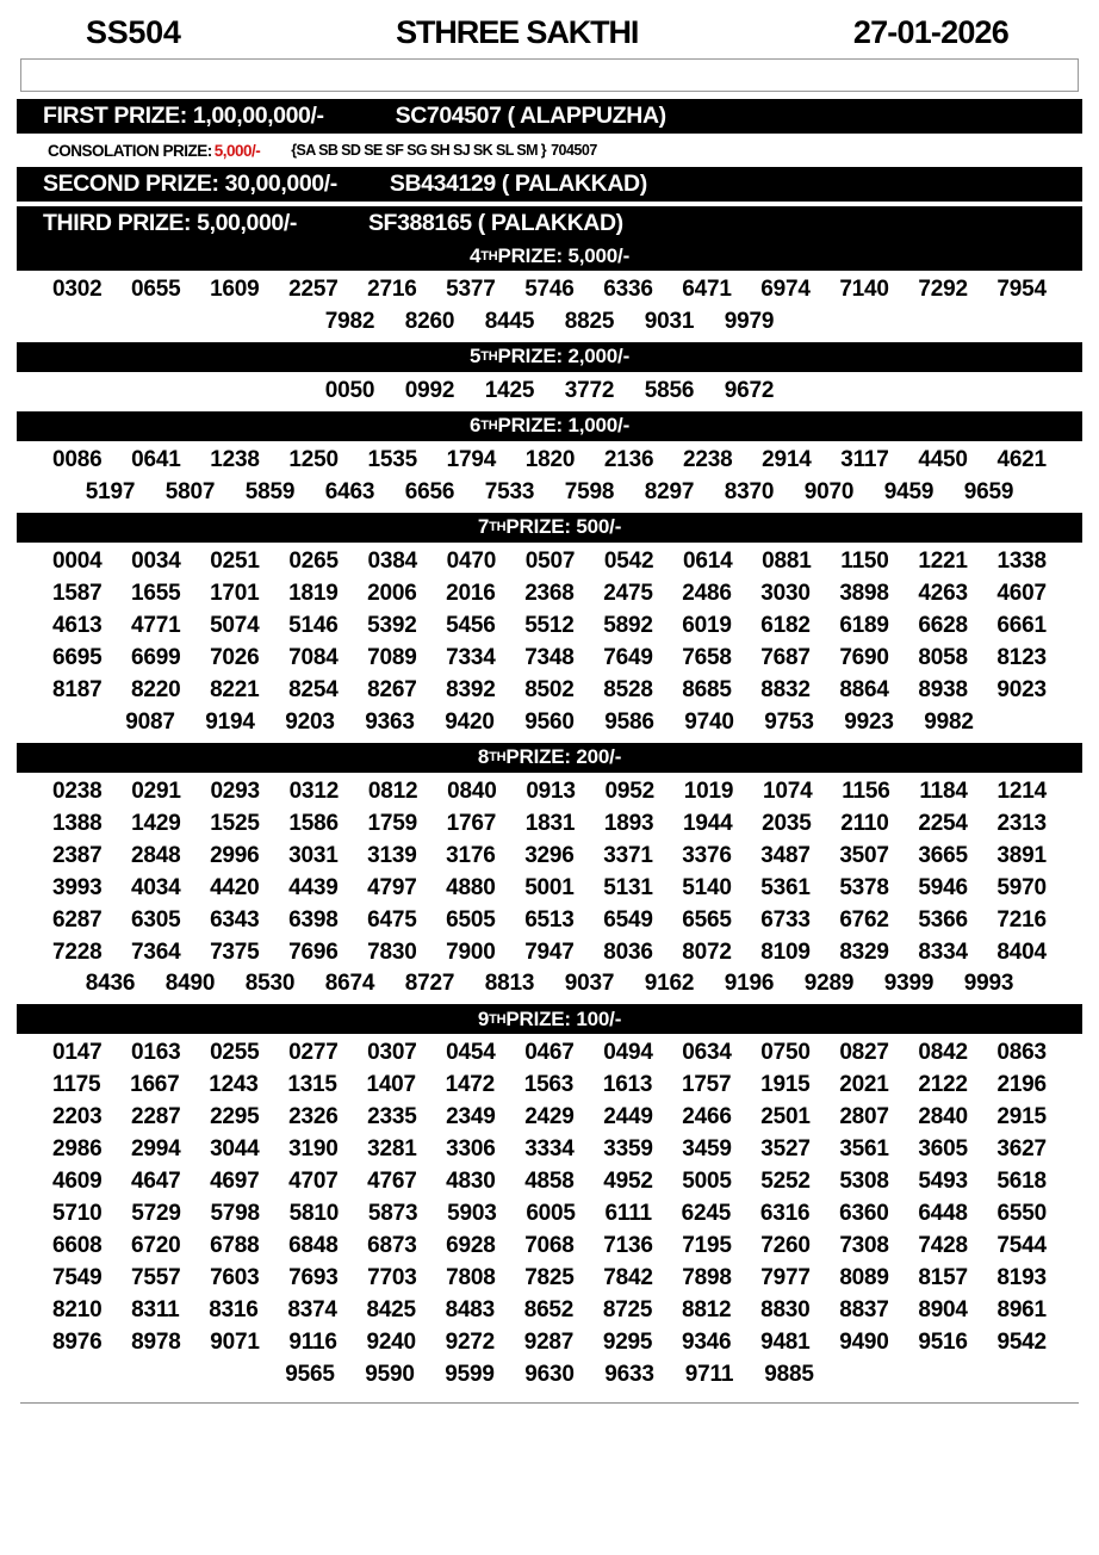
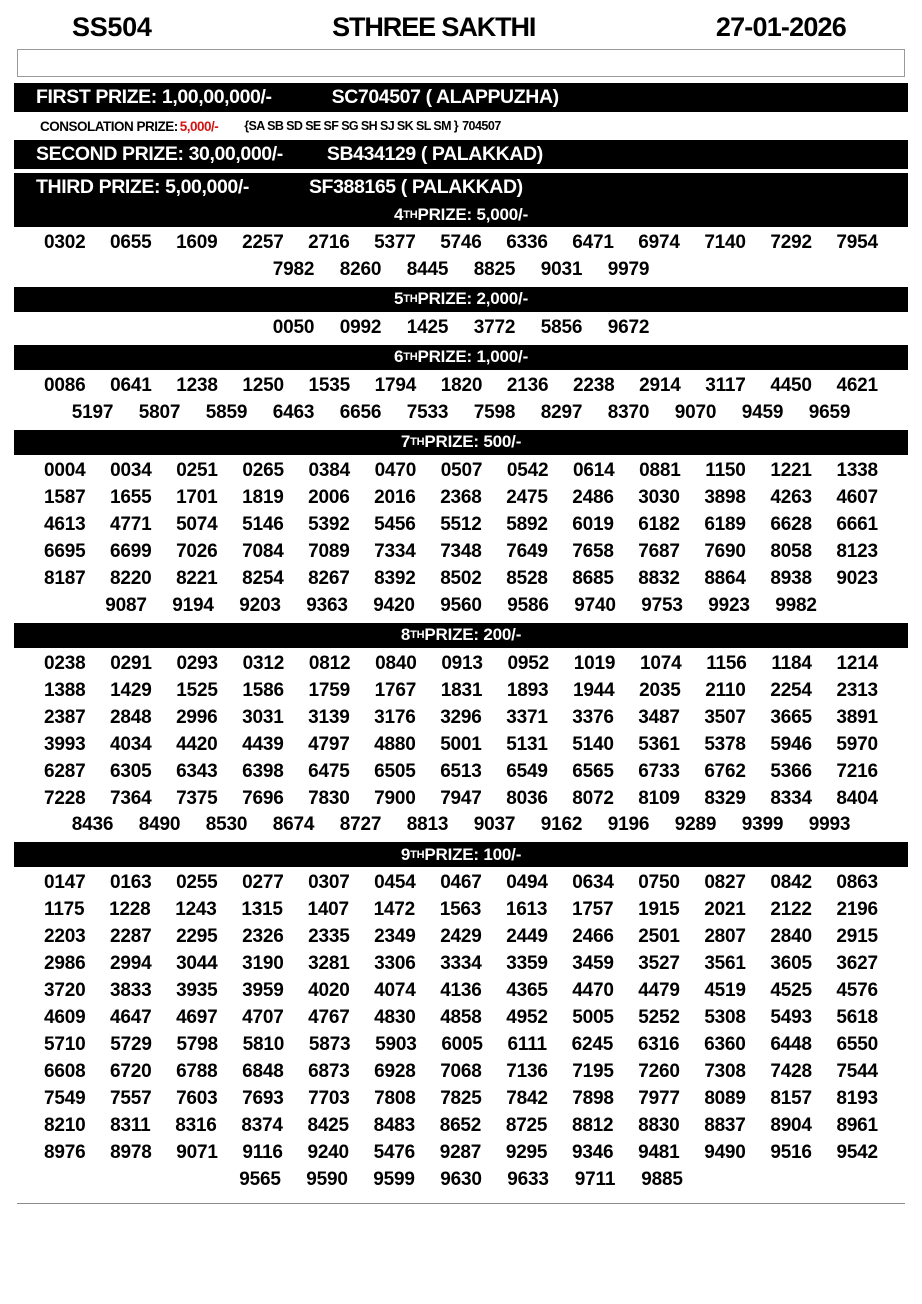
  SS504
  STHREE SAKTHI
  27-01-2026
  FIRST PRIZE: 1,00,00,000/-
  SC704507 ( ALAPPUZHA)
  CONSOLATION PRIZE:
  5,000/-
  {SA SB SD SE SF SG SH SJ SK SL SM }
  704507
  SECOND PRIZE: 30,00,000/-
  SB434129 ( PALAKKAD)
  THIRD PRIZE: 5,00,000/-
  SF388165 ( PALAKKAD)
  4
  TH
  PRIZE: 5,000/-
  0302
  0655
  1609
  2257
  2716
  5377
  5746
  6336
  6471
  6974
  7140
  7292
  7954
  7982
  8260
  8445
  8825
  9031
  9979
  5
  TH
  PRIZE: 2,000/-
  0050
  0992
  1425
  3772
  5856
  9672
  6
  TH
  PRIZE: 1,000/-
  0086
  0641
  1238
  1250
  1535
  1794
  1820
  2136
  2238
  2914
  3117
  4450
  4621
  5197
  5807
  5859
  6463
  6656
  7533
  7598
  8297
  8370
  9070
  9459
  9659
  7
  TH
  PRIZE: 500/-
  0004
  0034
  0251
  0265
  0384
  0470
  0507
  0542
  0614
  0881
  1150
  1221
  1338
  1587
  1655
  1701
  1819
  2006
  2016
  2368
  2475
  2486
  3030
  3898
  4263
  4607
  4613
  4771
  5074
  5146
  5392
  5456
  5512
  5892
  6019
  6182
  6189
  6628
  6661
  6695
  6699
  7026
  7084
  7089
  7334
  7348
  7649
  7658
  7687
  7690
  8058
  8123
  8187
  8220
  8221
  8254
  8267
  8392
  8502
  8528
  8685
  8832
  8864
  8938
  9023
  9087
  9194
  9203
  9363
  9420
  9560
  9586
  9740
  9753
  9923
  9982
  8
  TH
  PRIZE: 200/-
  0238
  0291
  0293
  0312
  0812
  0840
  0913
  0952
  1019
  1074
  1156
  1184
  1214
  1388
  1429
  1525
  1586
  1759
  1767
  1831
  1893
  1944
  2035
  2110
  2254
  2313
  2387
  2848
  2996
  3031
  3139
  3176
  3296
  3371
  3376
  3487
  3507
  3665
  3891
  3993
  4034
  4420
  4439
  4797
  4880
  5001
  5131
  5140
  5361
  5378
  5946
  5970
  6287
  6305
  6343
  6398
  6475
  6505
  6513
  6549
  6565
  6733
  6762
  5366
  7216
  7228
  7364
  7375
  7696
  7830
  7900
  7947
  8036
  8072
  8109
  8329
  8334
  8404
  8436
  8490
  8530
  8674
  8727
  8813
  9037
  9162
  9196
  9289
  9399
  9993
  9
  TH
  PRIZE: 100/-
  0147
  0163
  0255
  0277
  0307
  0454
  0467
  0494
  0634
  0750
  0827
  0842
  0863
  1175
- 1667
+ 1228
  1243
  1315
  1407
  1472
  1563
  1613
  1757
  1915
  2021
  2122
  2196
  2203
  2287
  2295
  2326
  2335
  2349
  2429
  2449
  2466
  2501
  2807
  2840
  2915
  2986
  2994
  3044
  3190
  3281
  3306
  3334
  3359
  3459
  3527
  3561
  3605
  3627
+ 3720
+ 3833
+ 3935
+ 3959
+ 4020
+ 4074
+ 4136
+ 4365
+ 4470
+ 4479
+ 4519
+ 4525
+ 4576
  4609
  4647
  4697
  4707
  4767
  4830
  4858
  4952
  5005
  5252
  5308
  5493
  5618
  5710
  5729
  5798
  5810
  5873
  5903
  6005
  6111
  6245
  6316
  6360
  6448
  6550
  6608
  6720
  6788
  6848
  6873
  6928
  7068
  7136
  7195
  7260
  7308
  7428
  7544
  7549
  7557
  7603
  7693
  7703
  7808
  7825
  7842
  7898
  7977
  8089
  8157
  8193
  8210
  8311
  8316
  8374
  8425
  8483
  8652
  8725
  8812
  8830
  8837
  8904
  8961
  8976
  8978
  9071
  9116
  9240
- 9272
+ 5476
  9287
  9295
  9346
  9481
  9490
  9516
  9542
  9565
  9590
  9599
  9630
  9633
  9711
  9885
